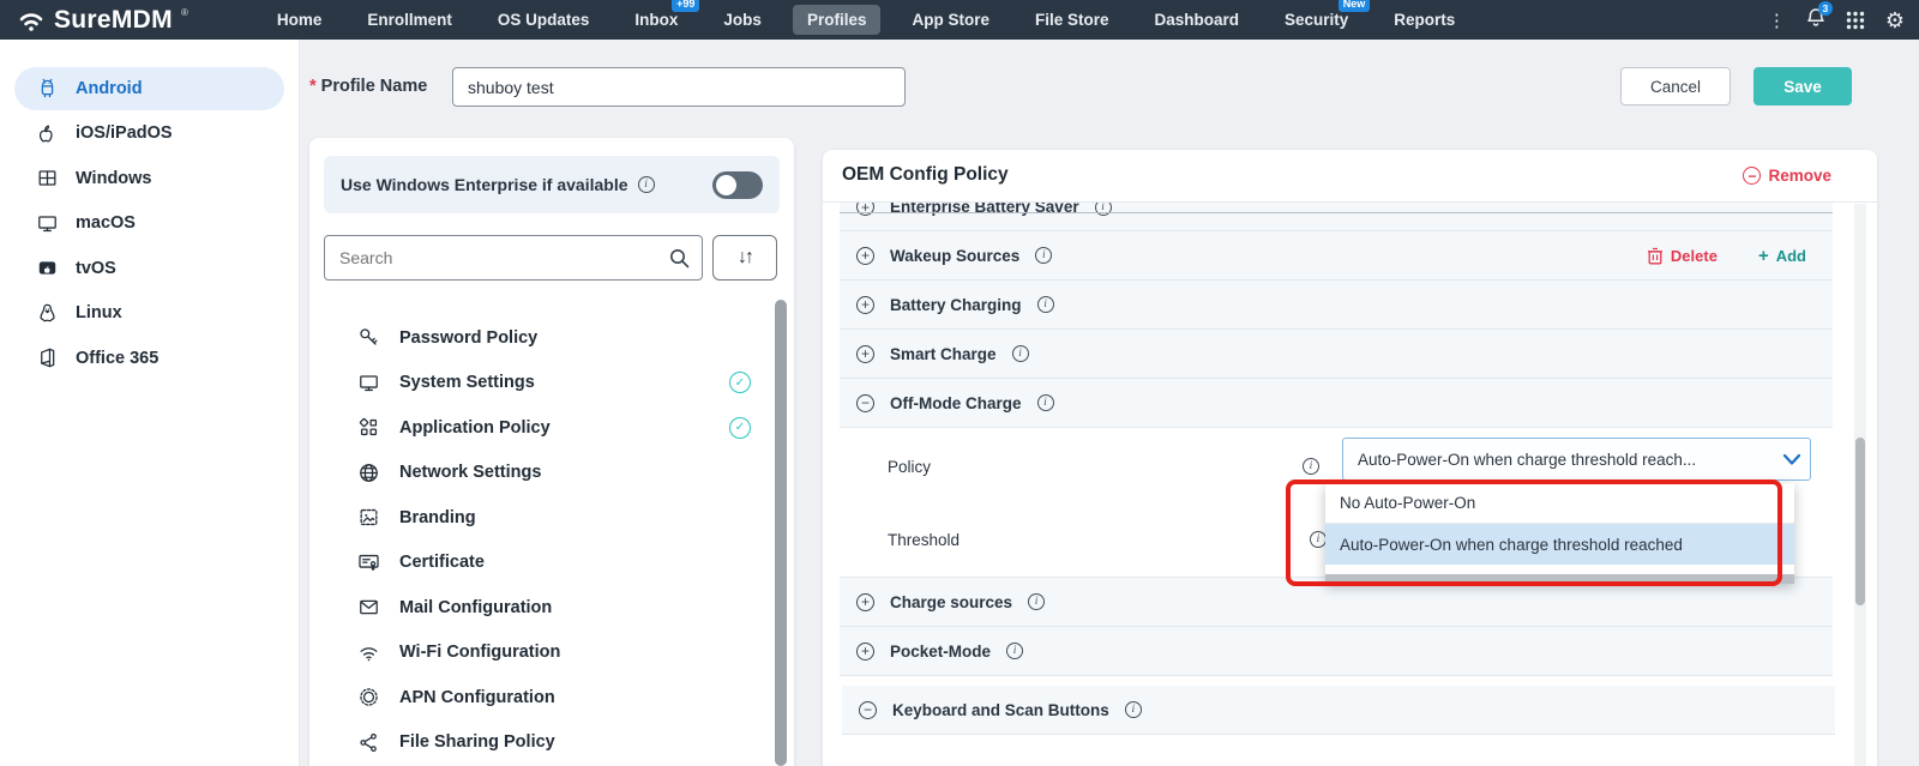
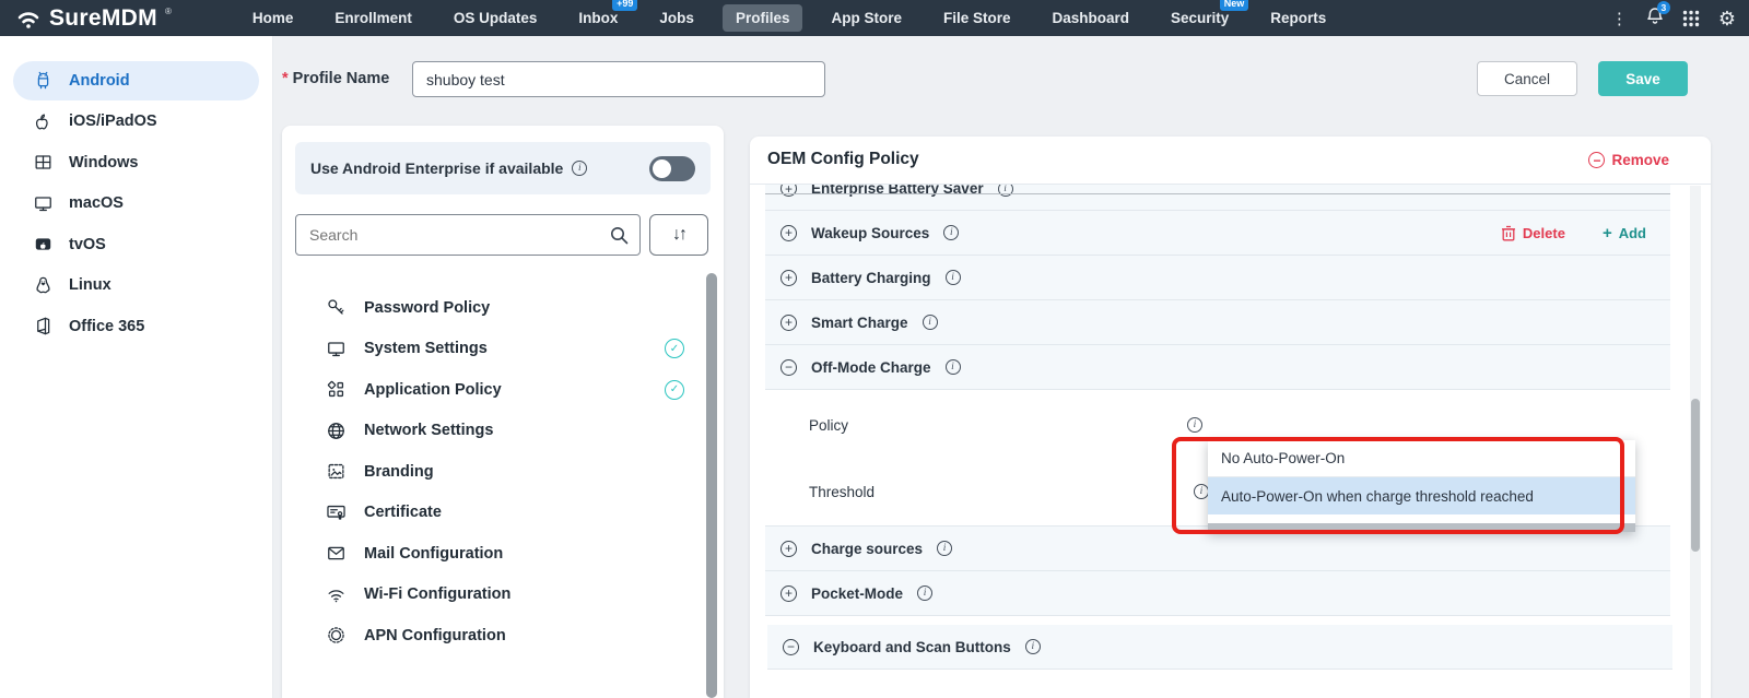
  SureMDM
  ®
  Home
  Enrollment
  OS Updates
  Inbox
  +99
  Jobs
  Profiles
  App Store
  File Store
  Dashboard
  Security
  New
  Reports
  ⋮
  3
  ⚙
  Android
  iOS/iPadOS
  Windows
  macOS
  tvOS
  Linux
  Office 365
  * Profile Name
  shuboy test
  Cancel
  Save
- Use Windows Enterprise if available
+ Use Android Enterprise if available
  i
  Search
  ↓↑
  Password Policy
  System Settings
  ✓
  Application Policy
  ✓
  Network Settings
  Branding
  Certificate
  Mail Configuration
  Wi-Fi Configuration
  APN Configuration
- File Sharing Policy
  OEM Config Policy
  −
  Remove
  +
  Enterprise Battery Saver
  i
  +
  Wakeup Sources
  i
  Delete
  +
  Add
  +
  Battery Charging
  i
  +
  Smart Charge
  i
  −
  Off-Mode Charge
  i
  Policy
  i
- Auto-Power-On when charge threshold reach...
  Threshold
  i
  +
  Charge sources
  i
  +
  Pocket-Mode
  i
  −
  Keyboard and Scan Buttons
  i
  No Auto-Power-On
  Auto-Power-On when charge threshold reached
